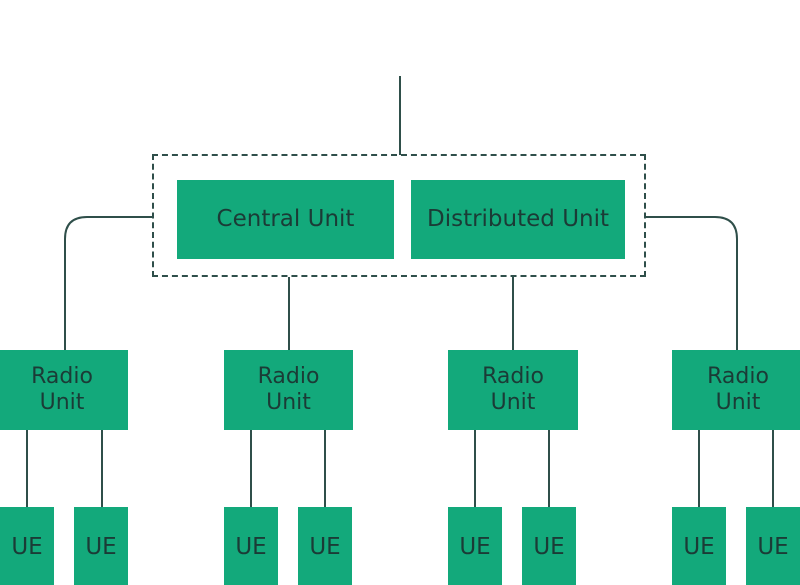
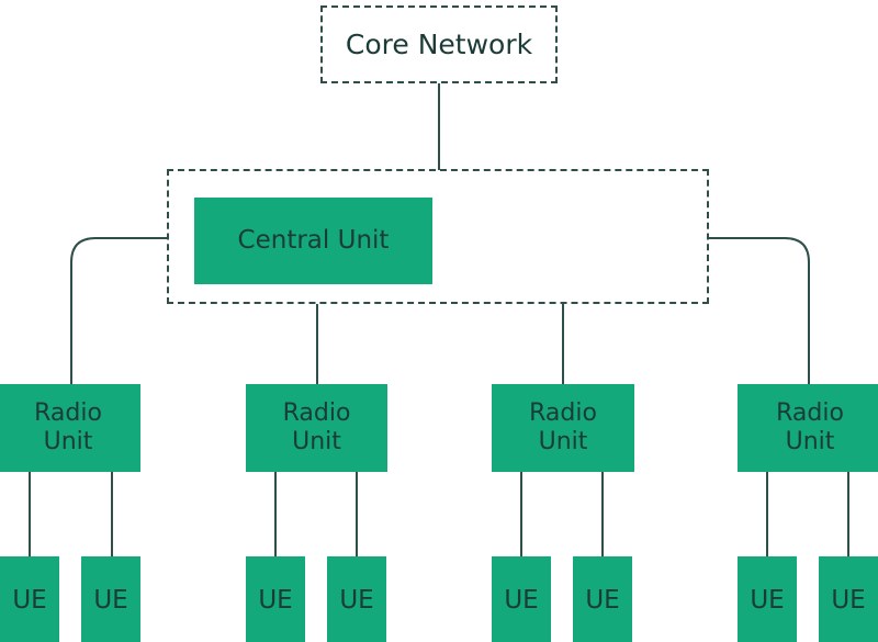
+ Core Network
  Central Unit
- Distributed Unit
  Radio
  Unit
  Radio
  Unit
  Radio
  Unit
  Radio
  Unit
  UE
  UE
  UE
  UE
  UE
  UE
  UE
  UE
